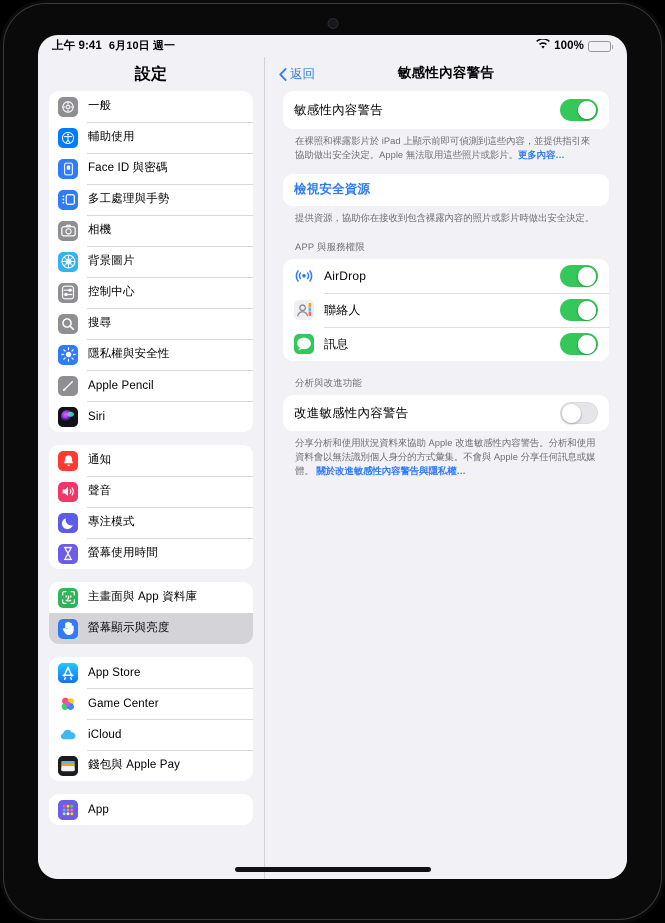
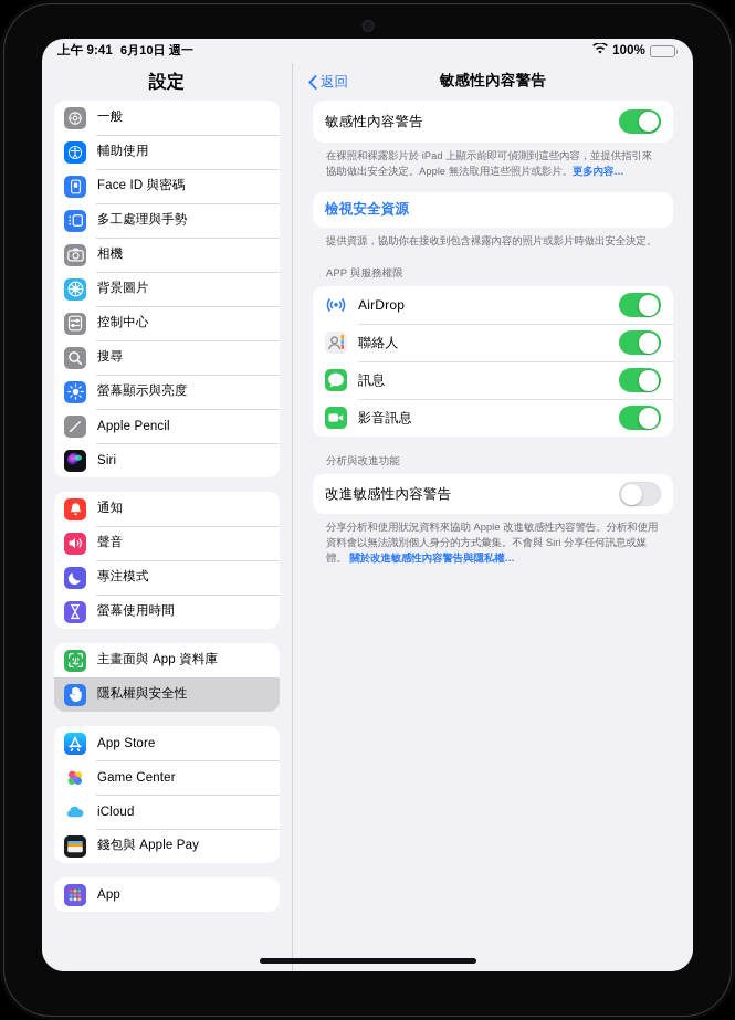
  上午 9:41
  6月10日 週一
  100%
  設定
  一般
  輔助使用
  Face ID 與密碼
  多工處理與手勢
  相機
  背景圖片
  控制中心
  搜尋
- 隱私權與安全性
+ 螢幕顯示與亮度
  Apple Pencil
  Siri
  通知
  聲音
  專注模式
  螢幕使用時間
  主畫面與 App 資料庫
- 螢幕顯示與亮度
+ 隱私權與安全性
  App Store
  Game Center
  iCloud
  錢包與 Apple Pay
  App
  返回
  敏感性內容警告
  敏感性內容警告
  在裸照和裸露影片於 iPad 上顯示前即可偵測到這些內容，並提供指引來協助做出安全決定。Apple 無法取用這些照片或影片。更多內容…
  檢視安全資源
  提供資源，協助你在接收到包含裸露內容的照片或影片時做出安全決定。
  APP 與服務權限
  AirDrop
  聯絡人
  訊息
+ 影音訊息
  分析與改進功能
  改進敏感性內容警告
- 分享分析和使用狀況資料來協助 Apple 改進敏感性內容警告。分析和使用資料會以無法識別個人身分的方式彙集。不會與 Apple 分享任何訊息或媒體。 關於改進敏感性內容警告與隱私權…
+ 分享分析和使用狀況資料來協助 Apple 改進敏感性內容警告。分析和使用資料會以無法識別個人身分的方式彙集。不會與 Siri 分享任何訊息或媒體。 關於改進敏感性內容警告與隱私權…
